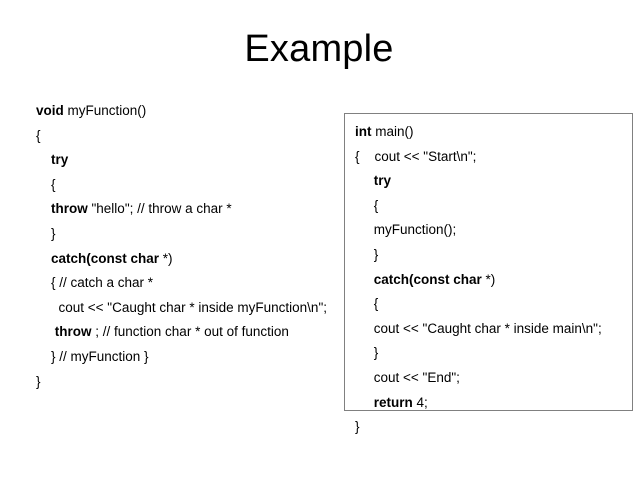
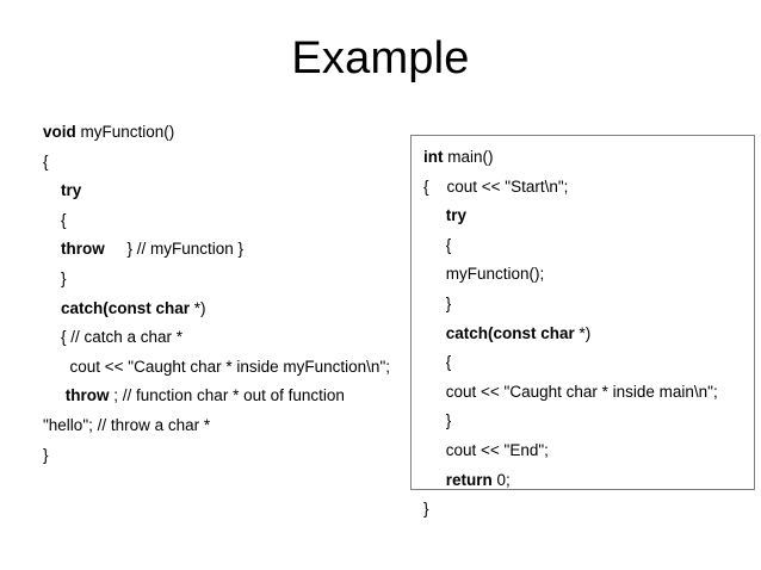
  Example
  void myFunction()
  {
  try
  {
- throw "hello"; // throw a char *
+ throw } // myFunction }
  }
  catch(const char *)
  { // catch a char *
  cout << "Caught char * inside myFunction\n";
  throw ; // function char * out of function
- } // myFunction }
+ "hello"; // throw a char *
  }
  int main()
  { cout << "Start\n";
  try
  {
  myFunction();
  }
  catch(const char *)
  {
  cout << "Caught char * inside main\n";
  }
  cout << "End";
- return 4;
+ return 0;
  }
